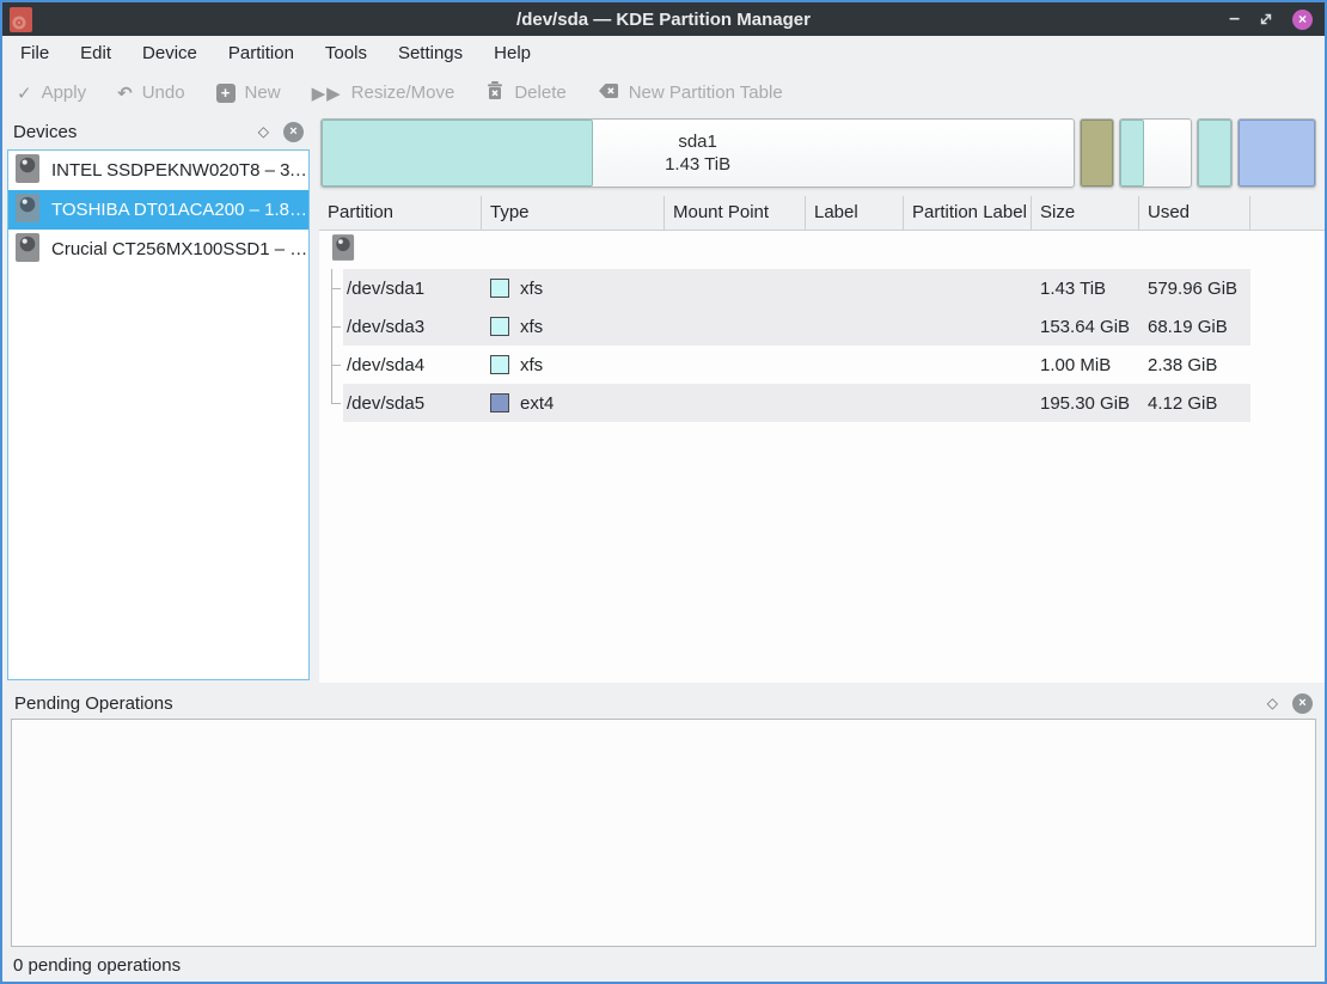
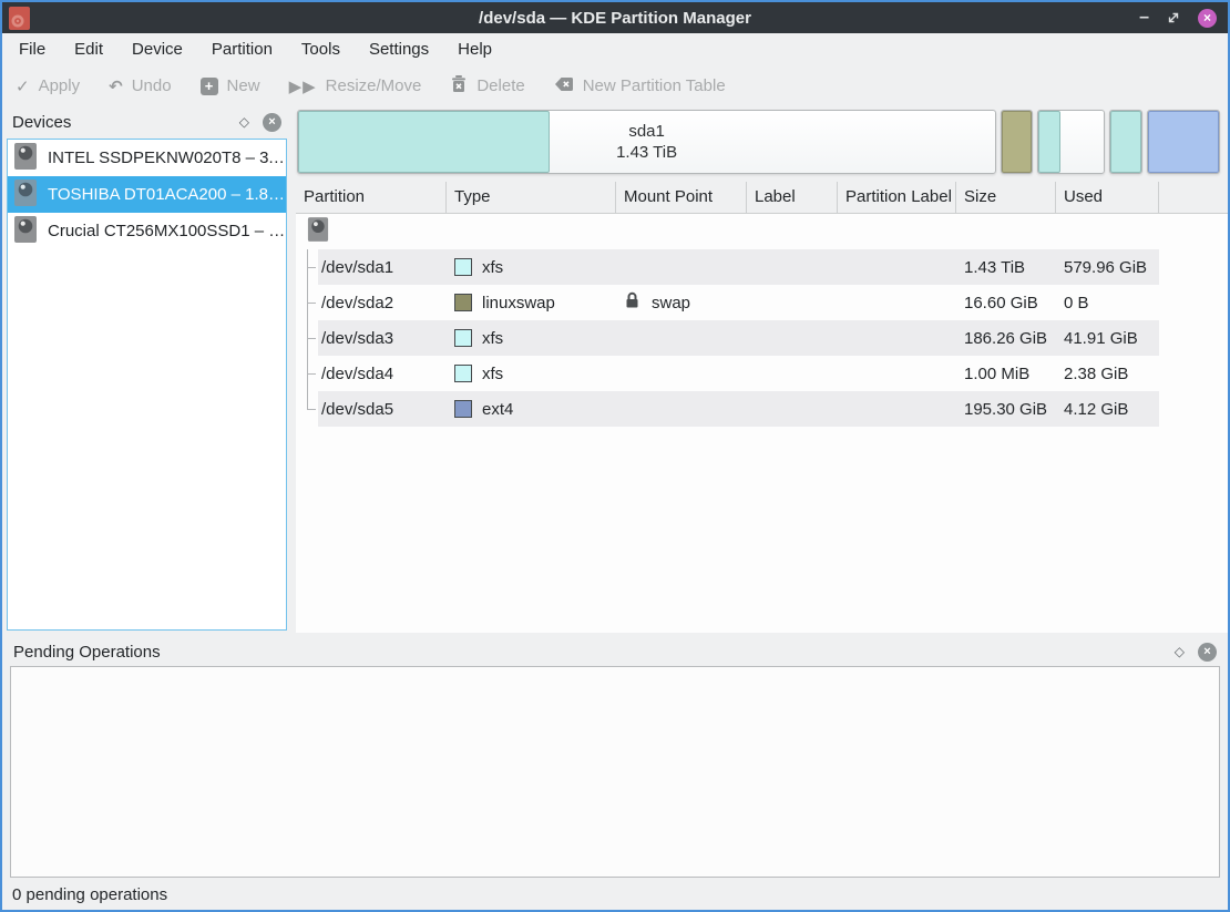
  /dev/sda — KDE Partition Manager
  –
  ×
  File
  Edit
  Device
  Partition
  Tools
  Settings
  Help
  ✓
  Apply
  ↶
  Undo
  +
  New
  ▶▶
  Resize/Move
  Delete
  New Partition Table
  Devices
  ◇
  ×
  INTEL SSDPEKNW020T8 – 3.…
  TOSHIBA DT01ACA200 – 1.8…
  Crucial CT256MX100SSD1 – …
  sda1
  1.43 TiB
  Partition
  Type
  Mount Point
  Label
  Partition Label
  Size
  Used
  /dev/sda1
  xfs
  1.43 TiB
  579.96 GiB
+ /dev/sda2
+ linuxswap
+ swap
+ 16.60 GiB
+ 0 B
  /dev/sda3
  xfs
- 153.64 GiB
+ 186.26 GiB
- 68.19 GiB
+ 41.91 GiB
  /dev/sda4
  xfs
  1.00 MiB
  2.38 GiB
  /dev/sda5
  ext4
  195.30 GiB
  4.12 GiB
  Pending Operations
  ◇
  ×
  0 pending operations
